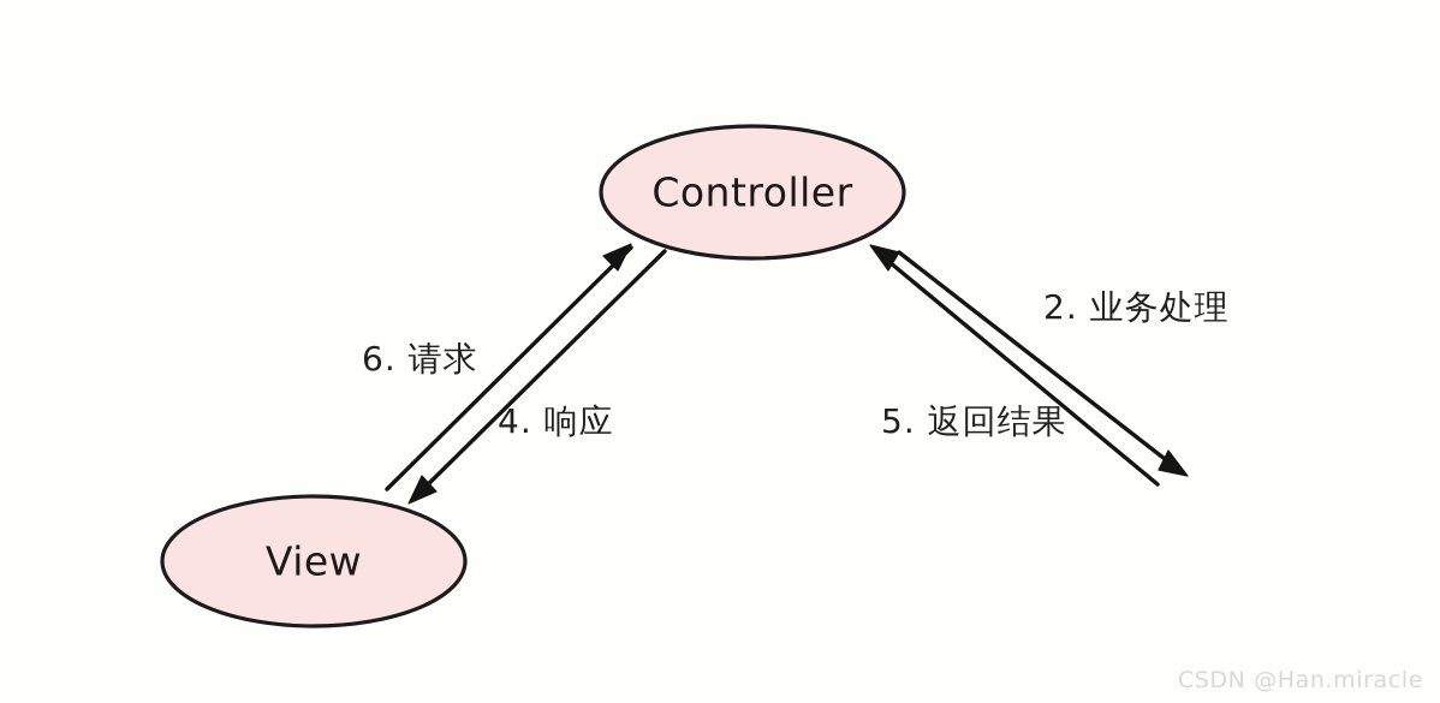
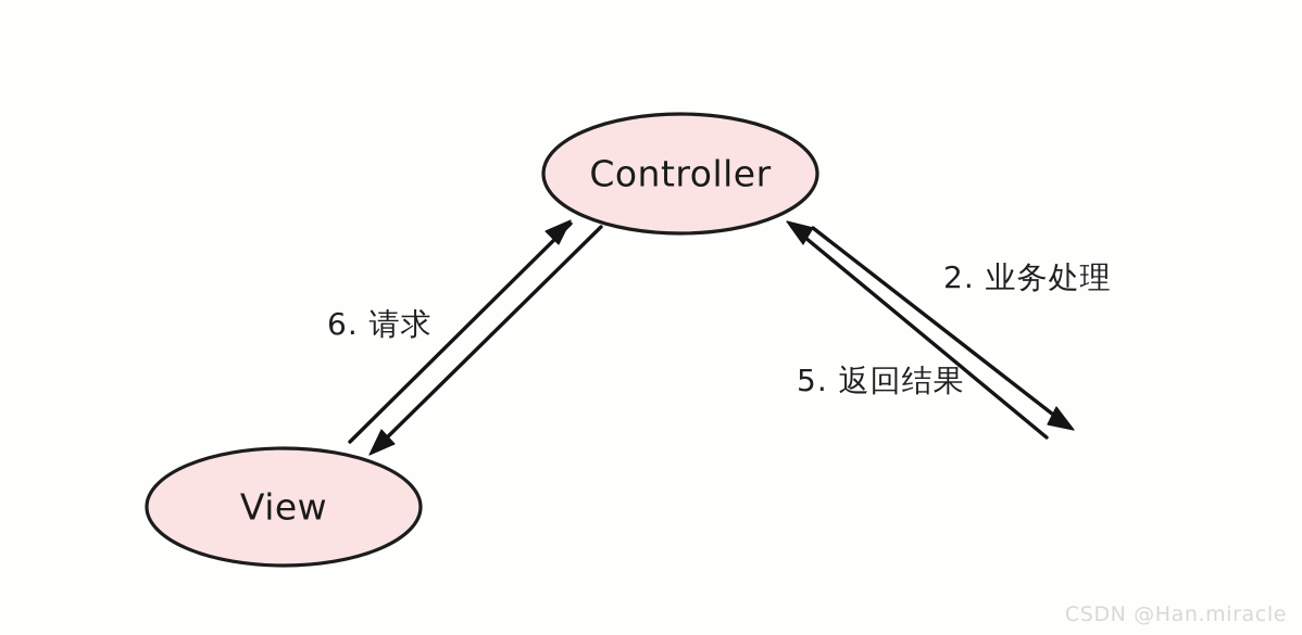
  Controller
  View
  6. 请求
  2. 业务处理
  5. 返回结果
- 4. 响应
  CSDN @Han.miracle
